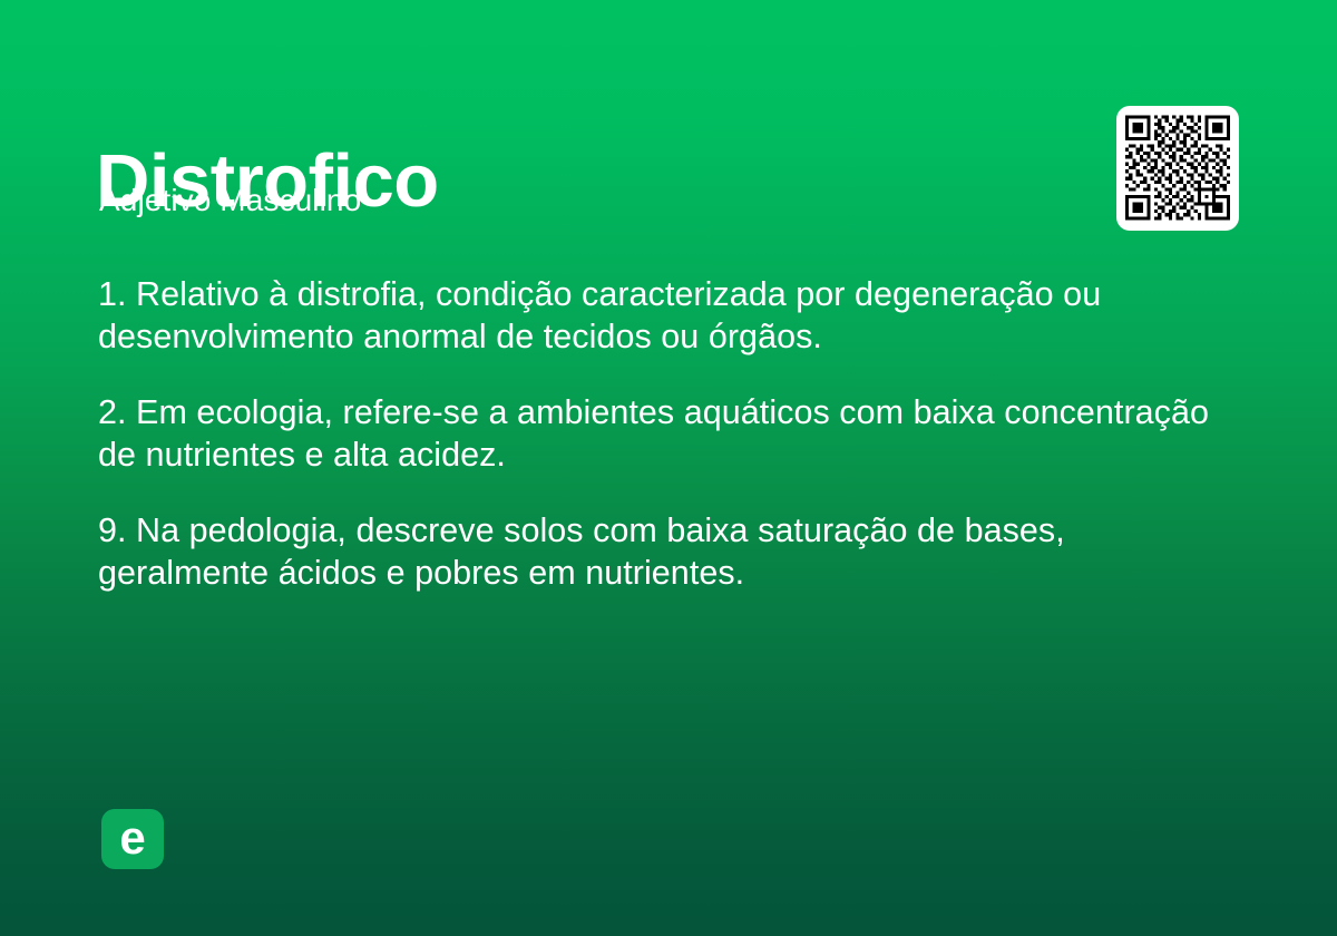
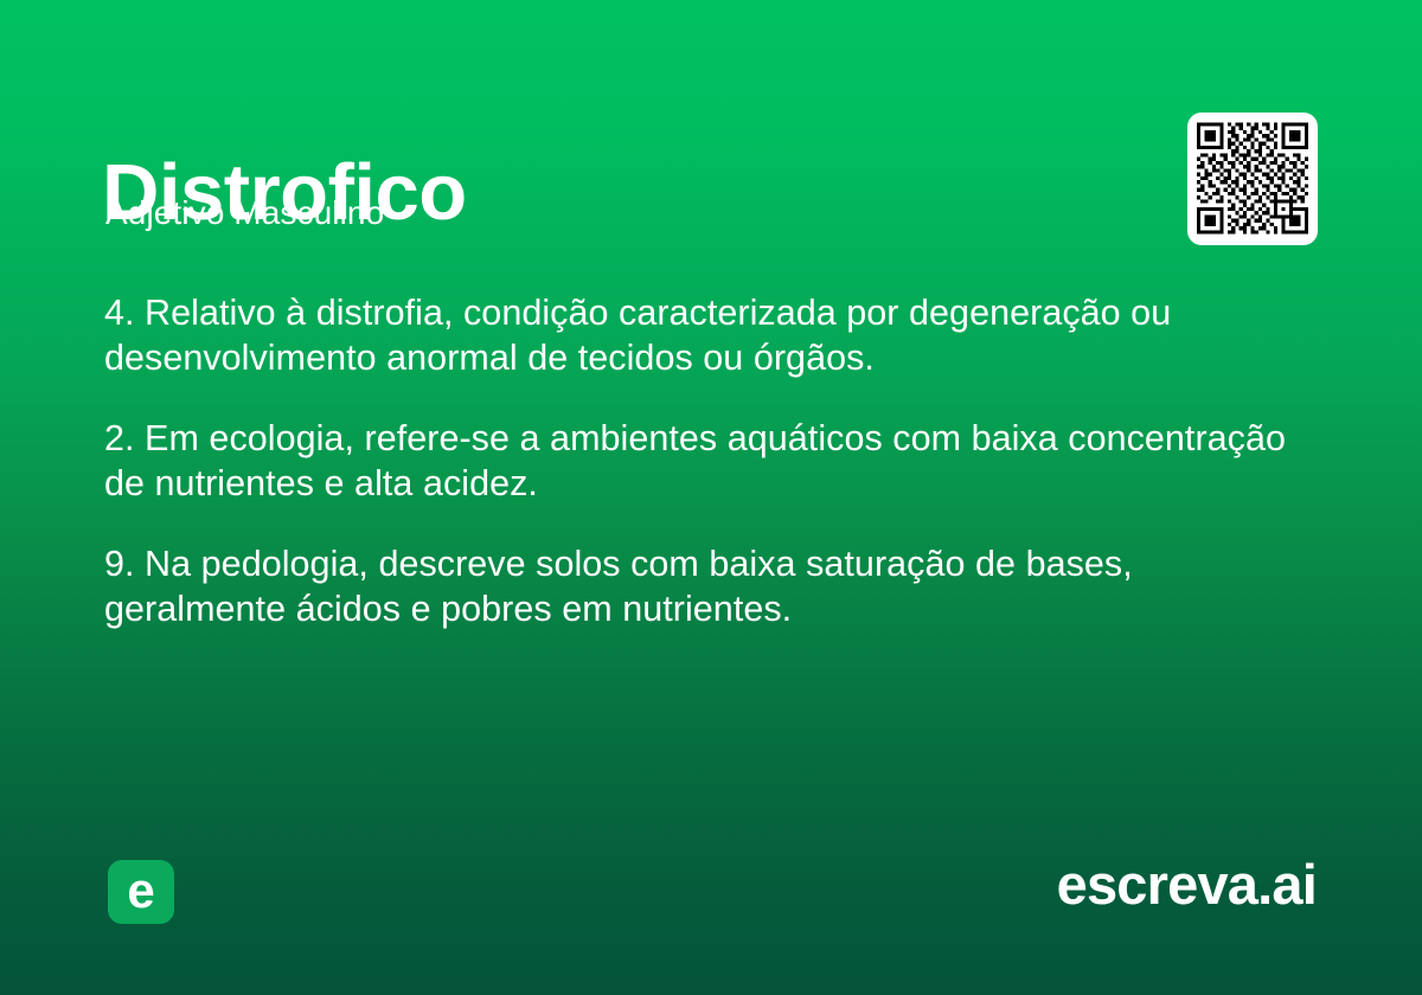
  Distrofico
  Adjetivo Masculino
- 1. Relativo à distrofia, condição caracterizada por degeneração ou desenvolvimento anormal de tecidos ou órgãos.
+ 4. Relativo à distrofia, condição caracterizada por degeneração ou desenvolvimento anormal de tecidos ou órgãos.
  2. Em ecologia, refere-se a ambientes aquáticos com baixa concentração de nutrientes e alta acidez.
  9. Na pedologia, descreve solos com baixa saturação de bases, geralmente ácidos e pobres em nutrientes.
  e
+ escreva.ai
